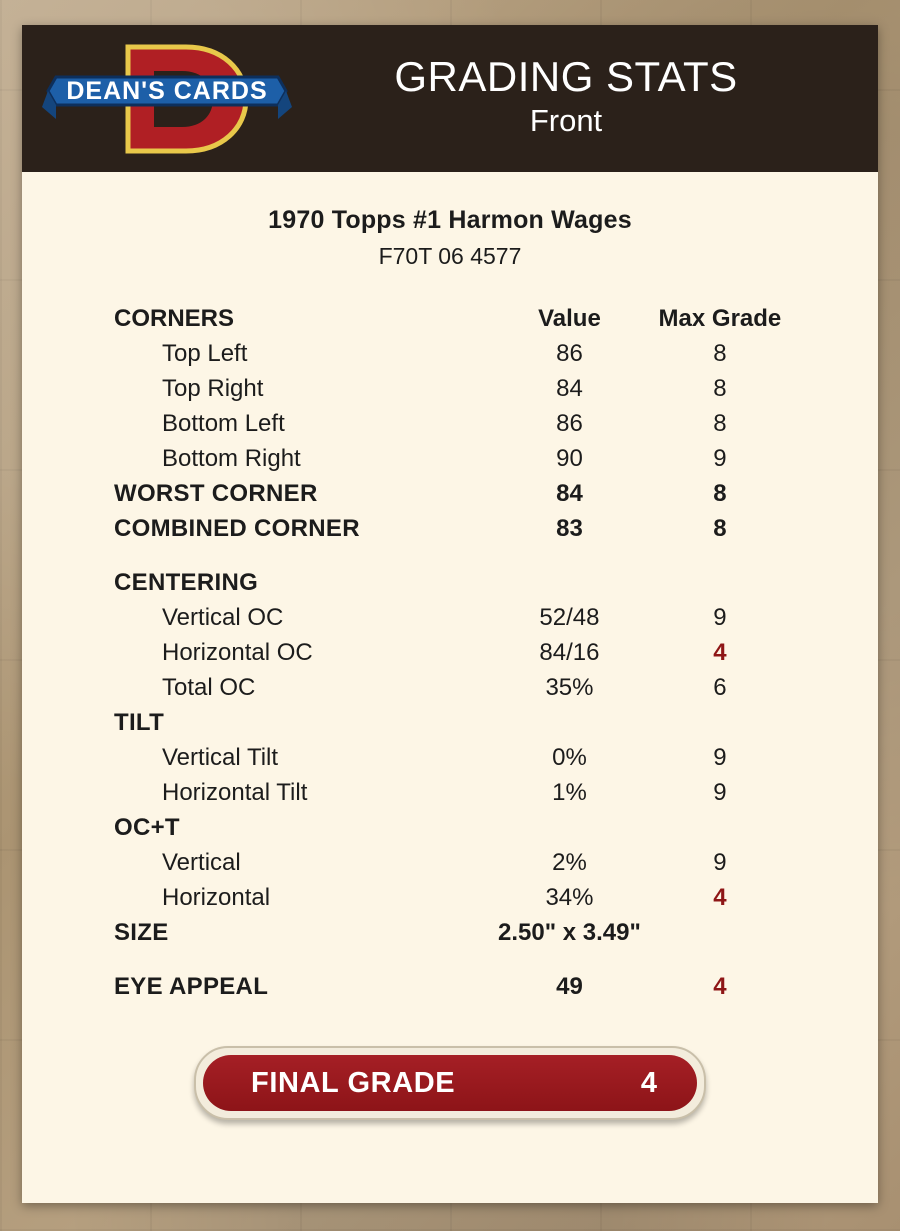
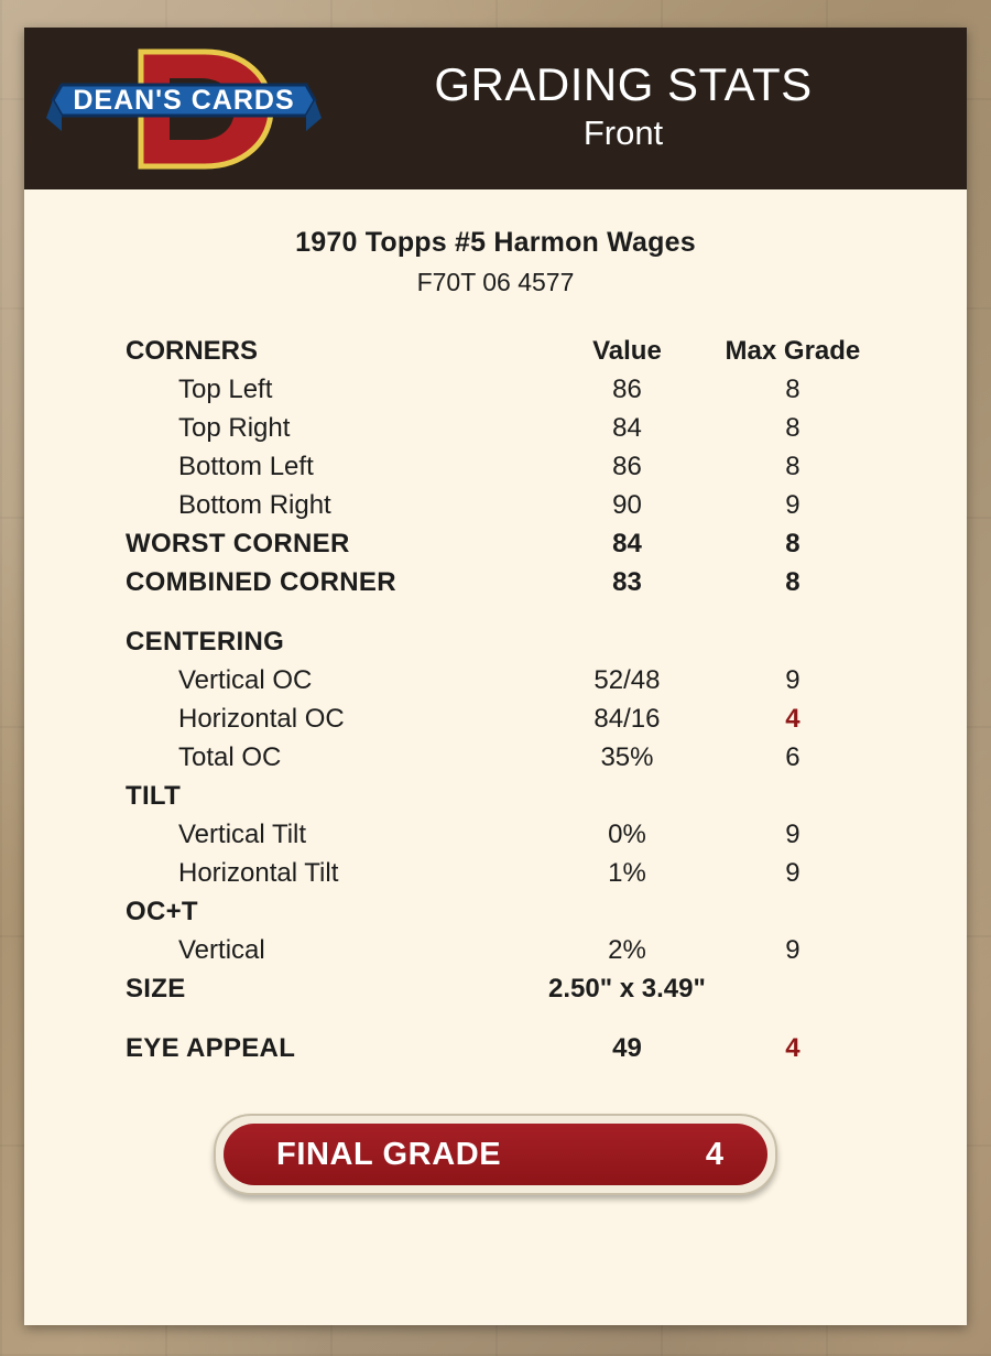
  DEAN'S CARDS
  GRADING STATS
  Front
- 1970 Topps #1 Harmon Wages
+ 1970 Topps #5 Harmon Wages
  F70T 06 4577
  CORNERS	Value	Max Grade
  Top Left	86	8
  Top Right	84	8
  Bottom Left	86	8
  Bottom Right	90	9
  WORST CORNER	84	8
  COMBINED CORNER	83	8
  CENTERING
  Vertical OC	52/48	9
  Horizontal OC	84/16	4
  Total OC	35%	6
  TILT
  Vertical Tilt	0%	9
  Horizontal Tilt	1%	9
  OC+T
  Vertical	2%	9
- Horizontal	34%	4
  SIZE	2.50" x 3.49"
  EYE APPEAL	49	4
  FINAL GRADE
  4
